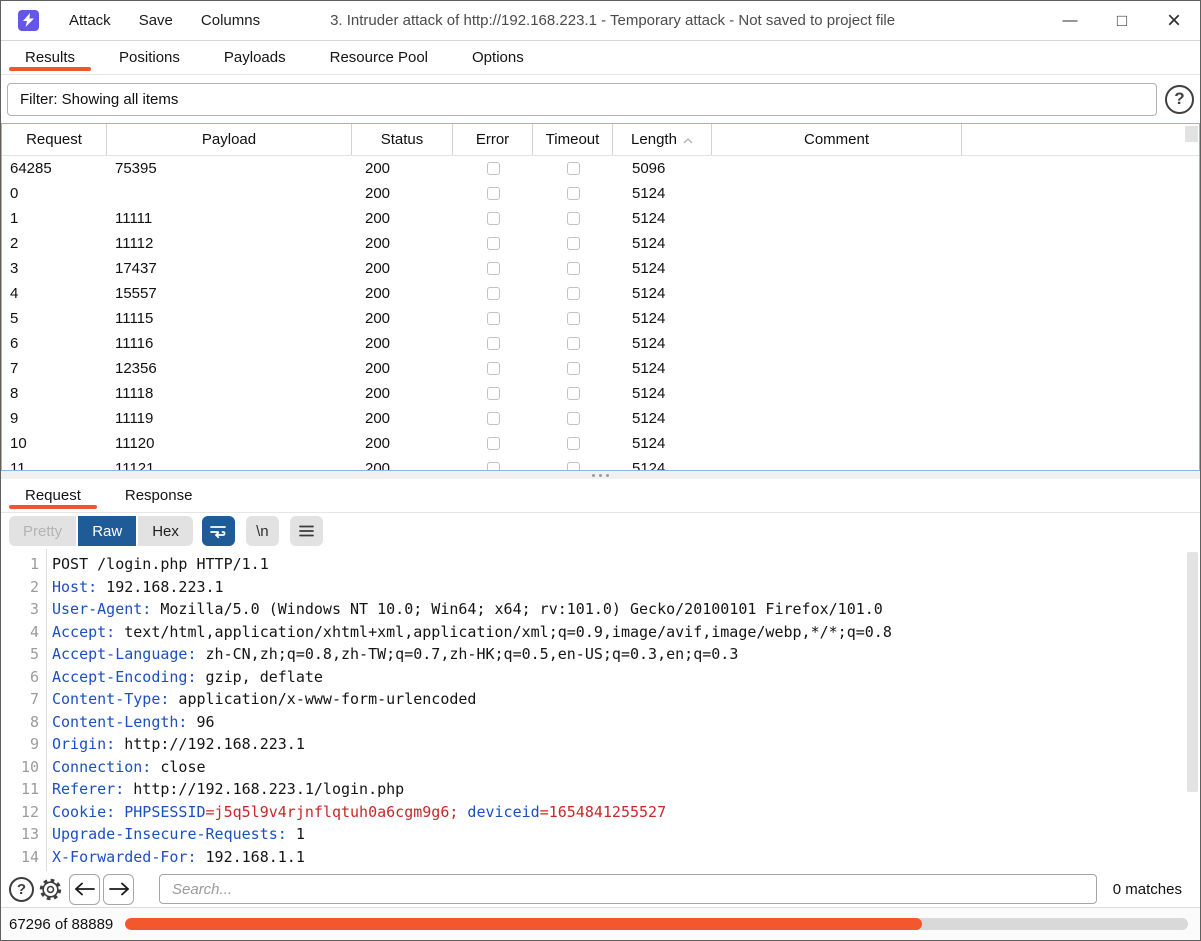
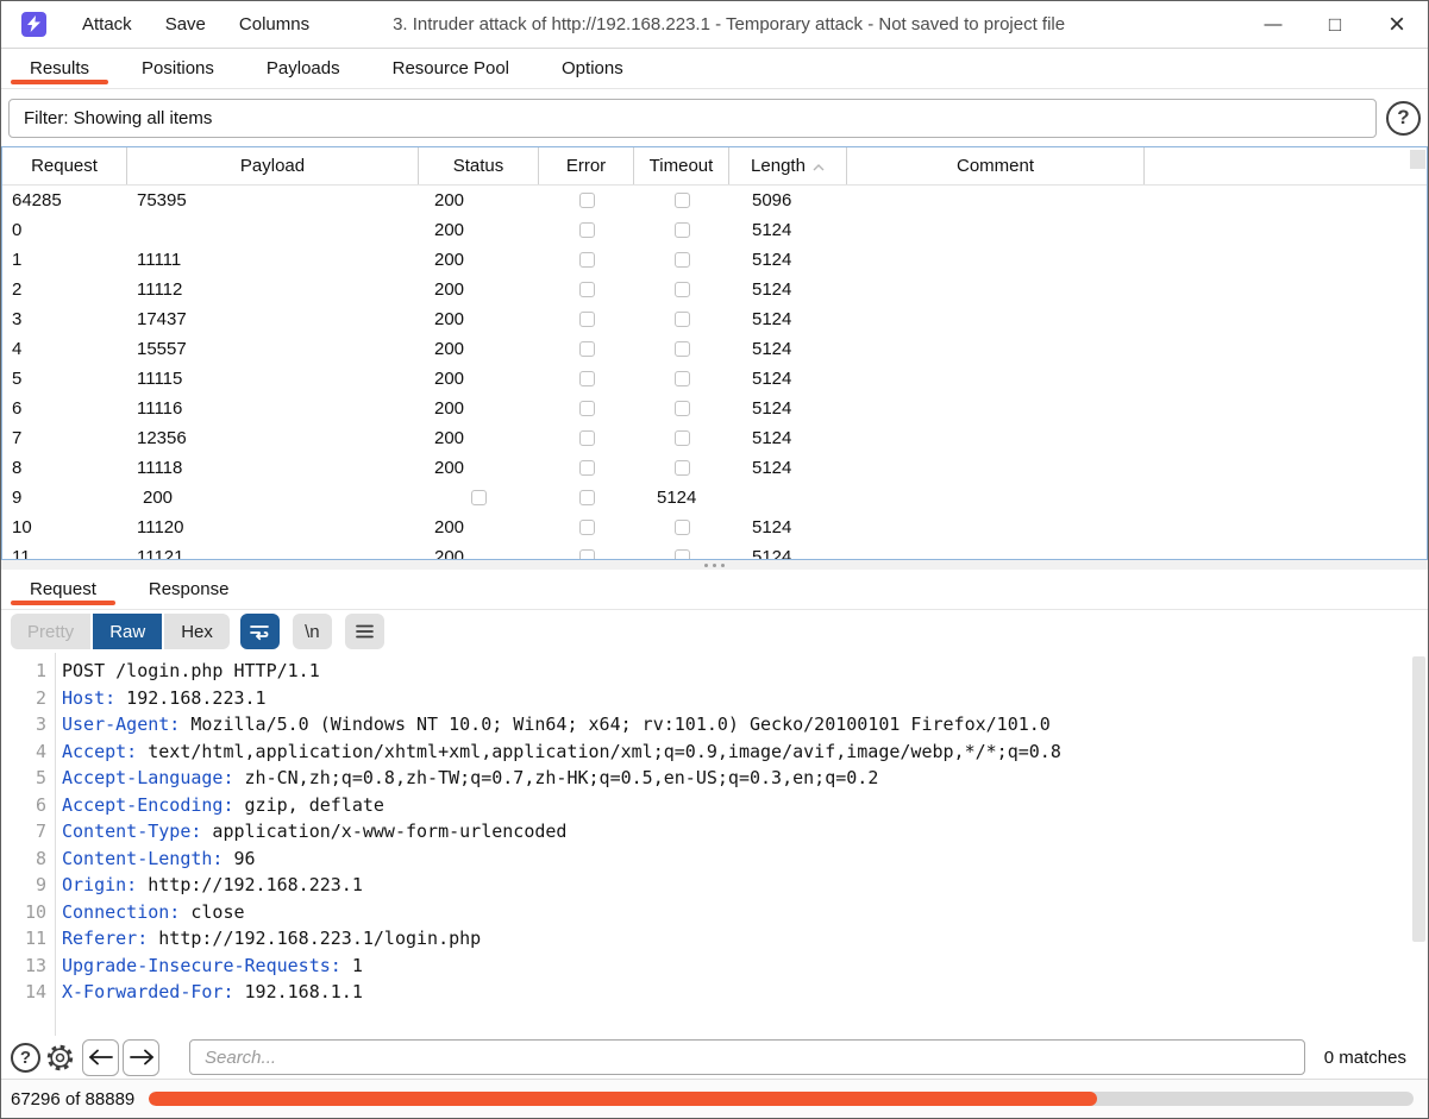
  Attack
  Save
  Columns
  3. Intruder attack of http://192.168.223.1 - Temporary attack - Not saved to project file
  —
  □
  ×
  Results
  Positions
  Payloads
  Resource Pool
  Options
  Filter: Showing all items
  ?
  Request
  Payload
  Status
  Error
  Timeout
  Length
  Comment
  64285
  75395
  200
  5096
  0
  200
  5124
  1
  11111
  200
  5124
  2
  11112
  200
  5124
  3
  17437
  200
  5124
  4
  15557
  200
  5124
  5
  11115
  200
  5124
  6
  11116
  200
  5124
  7
  12356
  200
  5124
  8
  11118
  200
  5124
  9
- 11119
  200
  5124
  10
  11120
  200
  5124
  11
  11121
  200
  5124
  Request
  Response
  Pretty
  Raw
  Hex
  \n
  1
  POST /login.php HTTP/1.1
  2
  Host: 192.168.223.1
  3
  User-Agent: Mozilla/5.0 (Windows NT 10.0; Win64; x64; rv:101.0) Gecko/20100101 Firefox/101.0
  4
  Accept: text/html,application/xhtml+xml,application/xml;q=0.9,image/avif,image/webp,*/*;q=0.8
  5
- Accept-Language: zh-CN,zh;q=0.8,zh-TW;q=0.7,zh-HK;q=0.5,en-US;q=0.3,en;q=0.3
+ Accept-Language: zh-CN,zh;q=0.8,zh-TW;q=0.7,zh-HK;q=0.5,en-US;q=0.3,en;q=0.2
  6
  Accept-Encoding: gzip, deflate
  7
  Content-Type: application/x-www-form-urlencoded
  8
  Content-Length: 96
  9
  Origin: http://192.168.223.1
  10
  Connection: close
  11
  Referer: http://192.168.223.1/login.php
- 12
- Cookie: PHPSESSID=j5q5l9v4rjnflqtuh0a6cgm9g6; deviceid=1654841255527
  13
  Upgrade-Insecure-Requests: 1
  14
  X-Forwarded-For: 192.168.1.1
  ?
  Search...
  0 matches
  67296 of 88889
